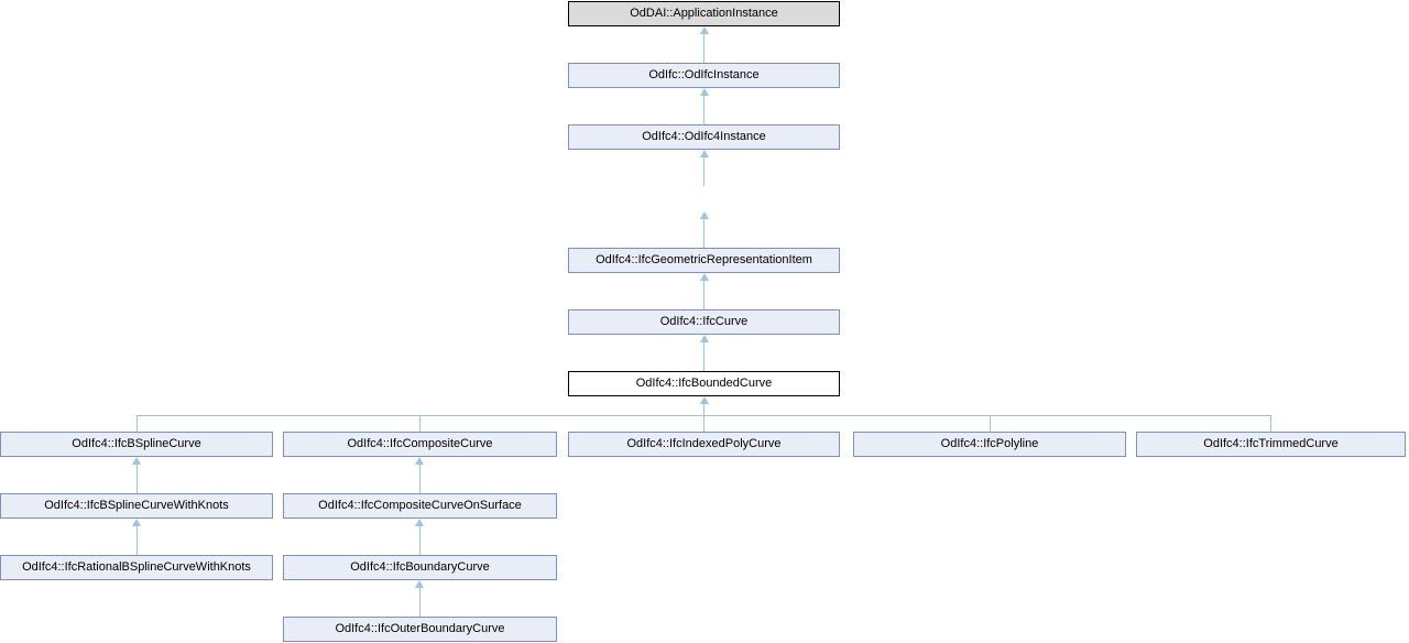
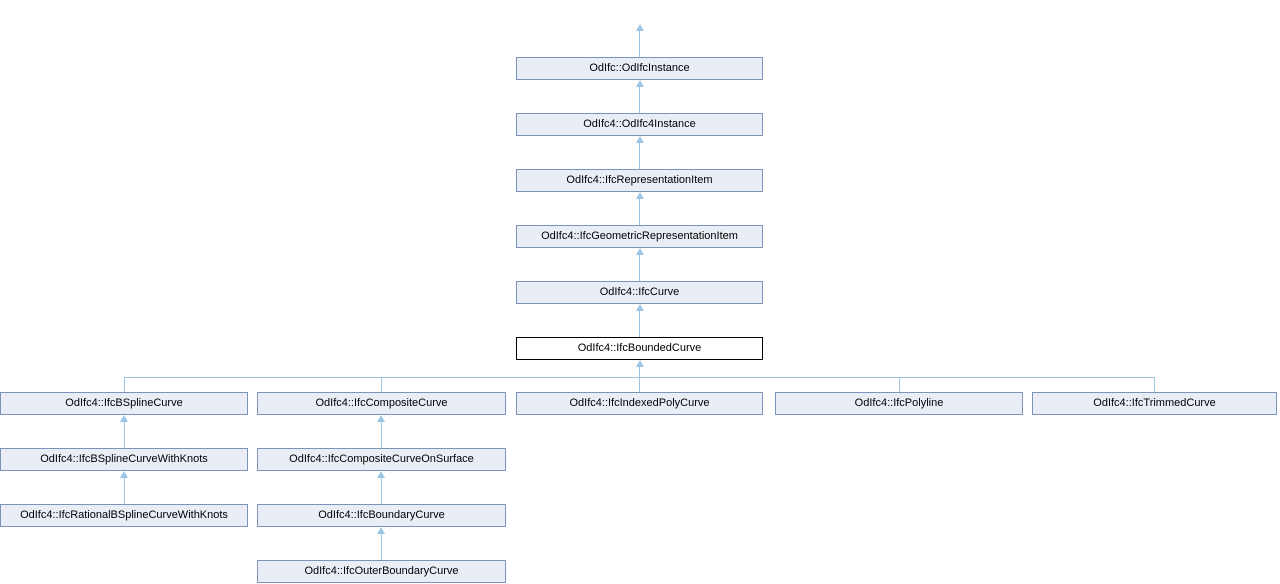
- OdDAI::ApplicationInstance
  OdIfc::OdIfcInstance
  OdIfc4::OdIfc4Instance
+ OdIfc4::IfcRepresentationItem
  OdIfc4::IfcGeometricRepresentationItem
  OdIfc4::IfcCurve
  OdIfc4::IfcBoundedCurve
  OdIfc4::IfcBSplineCurve
  OdIfc4::IfcCompositeCurve
  OdIfc4::IfcIndexedPolyCurve
  OdIfc4::IfcPolyline
  OdIfc4::IfcTrimmedCurve
  OdIfc4::IfcBSplineCurveWithKnots
  OdIfc4::IfcCompositeCurveOnSurface
  OdIfc4::IfcRationalBSplineCurveWithKnots
  OdIfc4::IfcBoundaryCurve
  OdIfc4::IfcOuterBoundaryCurve
